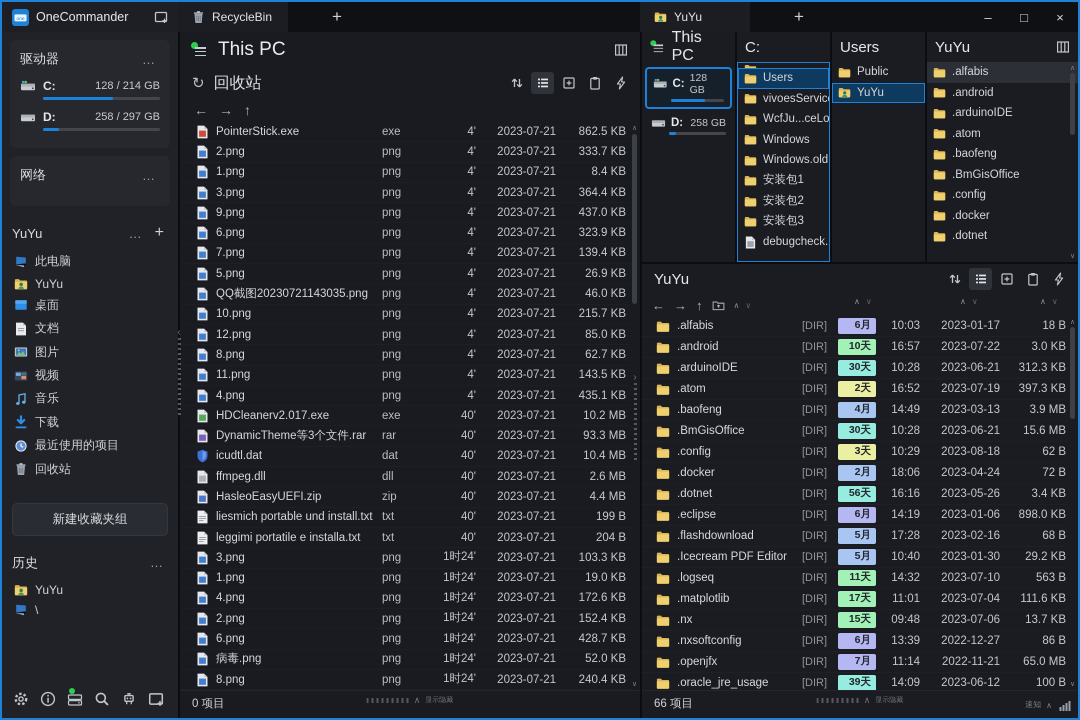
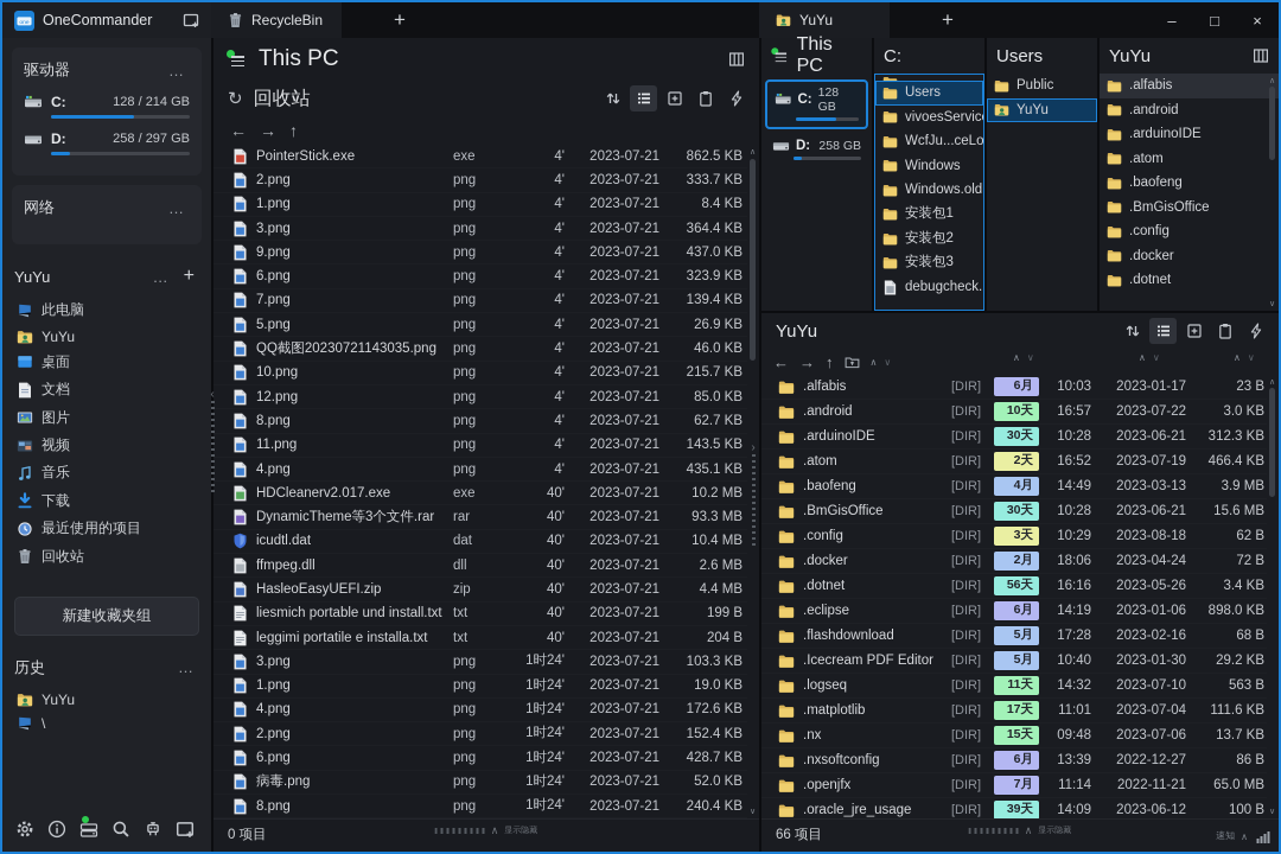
  OneCommander
  RecycleBin
  +
  YuYu
  +
  –
  □
  ×
  驱动器
  …
  C:
  128 / 214 GB
  D:
  258 / 297 GB
  网络
  …
  YuYu
  …
  +
  此电脑
  YuYu
  桌面
  文档
  图片
  视频
  音乐
  下载
  最近使用的项目
  回收站
  新建收藏夹组
  历史
  …
  YuYu
  \
  ‹
  ›
  This PC
  ↻
  回收站
  ←
  →
  ↑
  PointerStick.exe
  exe
  4'
  2023-07-21
  862.5 KB
  2.png
  png
  4'
  2023-07-21
  333.7 KB
  1.png
  png
  4'
  2023-07-21
  8.4 KB
  3.png
  png
  4'
  2023-07-21
  364.4 KB
  9.png
  png
  4'
  2023-07-21
  437.0 KB
  6.png
  png
  4'
  2023-07-21
  323.9 KB
  7.png
  png
  4'
  2023-07-21
  139.4 KB
  5.png
  png
  4'
  2023-07-21
  26.9 KB
  QQ截图20230721143035.png
  png
  4'
  2023-07-21
  46.0 KB
  10.png
  png
  4'
  2023-07-21
  215.7 KB
  12.png
  png
  4'
  2023-07-21
  85.0 KB
  8.png
  png
  4'
  2023-07-21
  62.7 KB
  11.png
  png
  4'
  2023-07-21
  143.5 KB
  4.png
  png
  4'
  2023-07-21
  435.1 KB
  HDCleanerv2.017.exe
  exe
  40'
  2023-07-21
  10.2 MB
  DynamicTheme等3个文件.rar
  rar
  40'
  2023-07-21
  93.3 MB
  icudtl.dat
  dat
  40'
  2023-07-21
  10.4 MB
  ffmpeg.dll
  dll
  40'
  2023-07-21
  2.6 MB
  HasleoEasyUEFI.zip
  zip
  40'
  2023-07-21
  4.4 MB
  liesmich portable und install.txt
  txt
  40'
  2023-07-21
  199 B
  leggimi portatile e installa.txt
  txt
  40'
  2023-07-21
  204 B
  3.png
  png
  1时24'
  2023-07-21
  103.3 KB
  1.png
  png
  1时24'
  2023-07-21
  19.0 KB
  4.png
  png
  1时24'
  2023-07-21
  172.6 KB
  2.png
  png
  1时24'
  2023-07-21
  152.4 KB
  6.png
  png
  1时24'
  2023-07-21
  428.7 KB
  病毒.png
  png
  1时24'
  2023-07-21
  52.0 KB
  8.png
  png
  1时24'
  2023-07-21
  240.4 KB
  0 项目
  ∧
  This PC
  C:
  128 GB
  D:
  258 GB
  C:
  Users
  vivoesServic
  WcfJu...ceLo
  Windows
  Windows.old
  安装包1
  安装包2
  安装包3
  debugcheck.
  Users
  Public
  YuYu
  YuYu
  .alfabis
  .android
  .arduinoIDE
  .atom
  .baofeng
  .BmGisOffice
  .config
  .docker
  .dotnet
  YuYu
  ←
  →
  ↑
  ∧
  ∨
  ∧
  ∨
  ∧
  ∨
  ∧
  ∨
  .alfabis
  [DIR]
  6月
  10:03
  2023-01-17
- 18 B
+ 23 B
  .android
  [DIR]
  10天
  16:57
  2023-07-22
  3.0 KB
  .arduinoIDE
  [DIR]
  30天
  10:28
  2023-06-21
  312.3 KB
  .atom
  [DIR]
  2天
  16:52
  2023-07-19
- 397.3 KB
+ 466.4 KB
  .baofeng
  [DIR]
  4月
  14:49
  2023-03-13
  3.9 MB
  .BmGisOffice
  [DIR]
  30天
  10:28
  2023-06-21
  15.6 MB
  .config
  [DIR]
  3天
  10:29
  2023-08-18
  62 B
  .docker
  [DIR]
  2月
  18:06
  2023-04-24
  72 B
  .dotnet
  [DIR]
  56天
  16:16
  2023-05-26
  3.4 KB
  .eclipse
  [DIR]
  6月
  14:19
  2023-01-06
  898.0 KB
  .flashdownload
  [DIR]
  5月
  17:28
  2023-02-16
  68 B
  .Icecream PDF Editor
  [DIR]
  5月
  10:40
  2023-01-30
  29.2 KB
  .logseq
  [DIR]
  11天
  14:32
  2023-07-10
  563 B
  .matplotlib
  [DIR]
  17天
  11:01
  2023-07-04
  111.6 KB
  .nx
  [DIR]
  15天
  09:48
  2023-07-06
  13.7 KB
  .nxsoftconfig
  [DIR]
  6月
  13:39
  2022-12-27
  86 B
  .openjfx
  [DIR]
  7月
  11:14
  2022-11-21
  65.0 MB
  .oracle_jre_usage
  [DIR]
  39天
  14:09
  2023-06-12
  100 B
  66 项目
  ∧
  速知
  ∧
